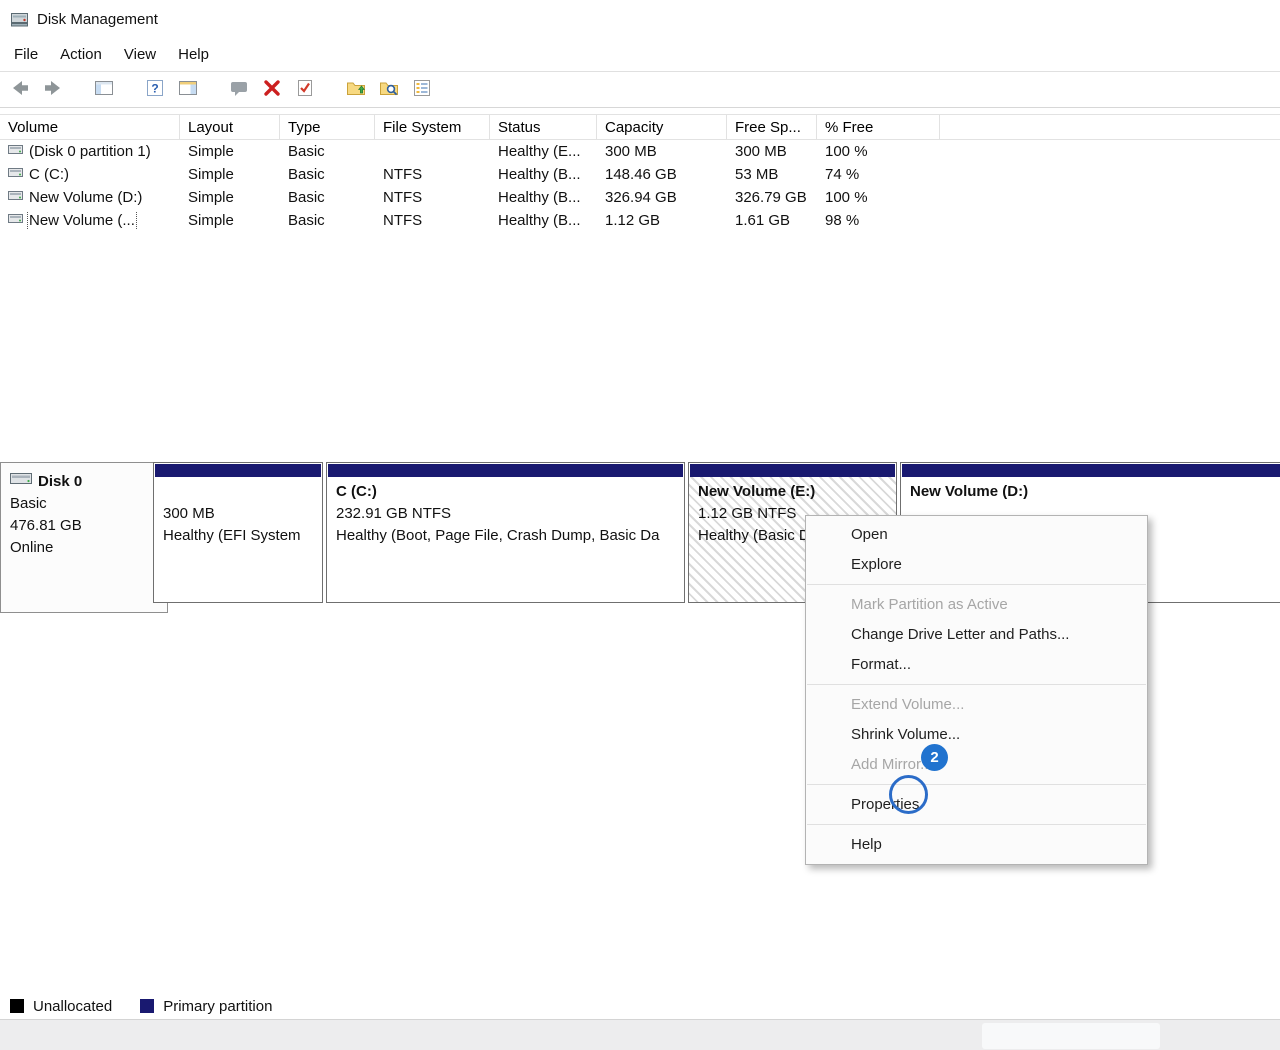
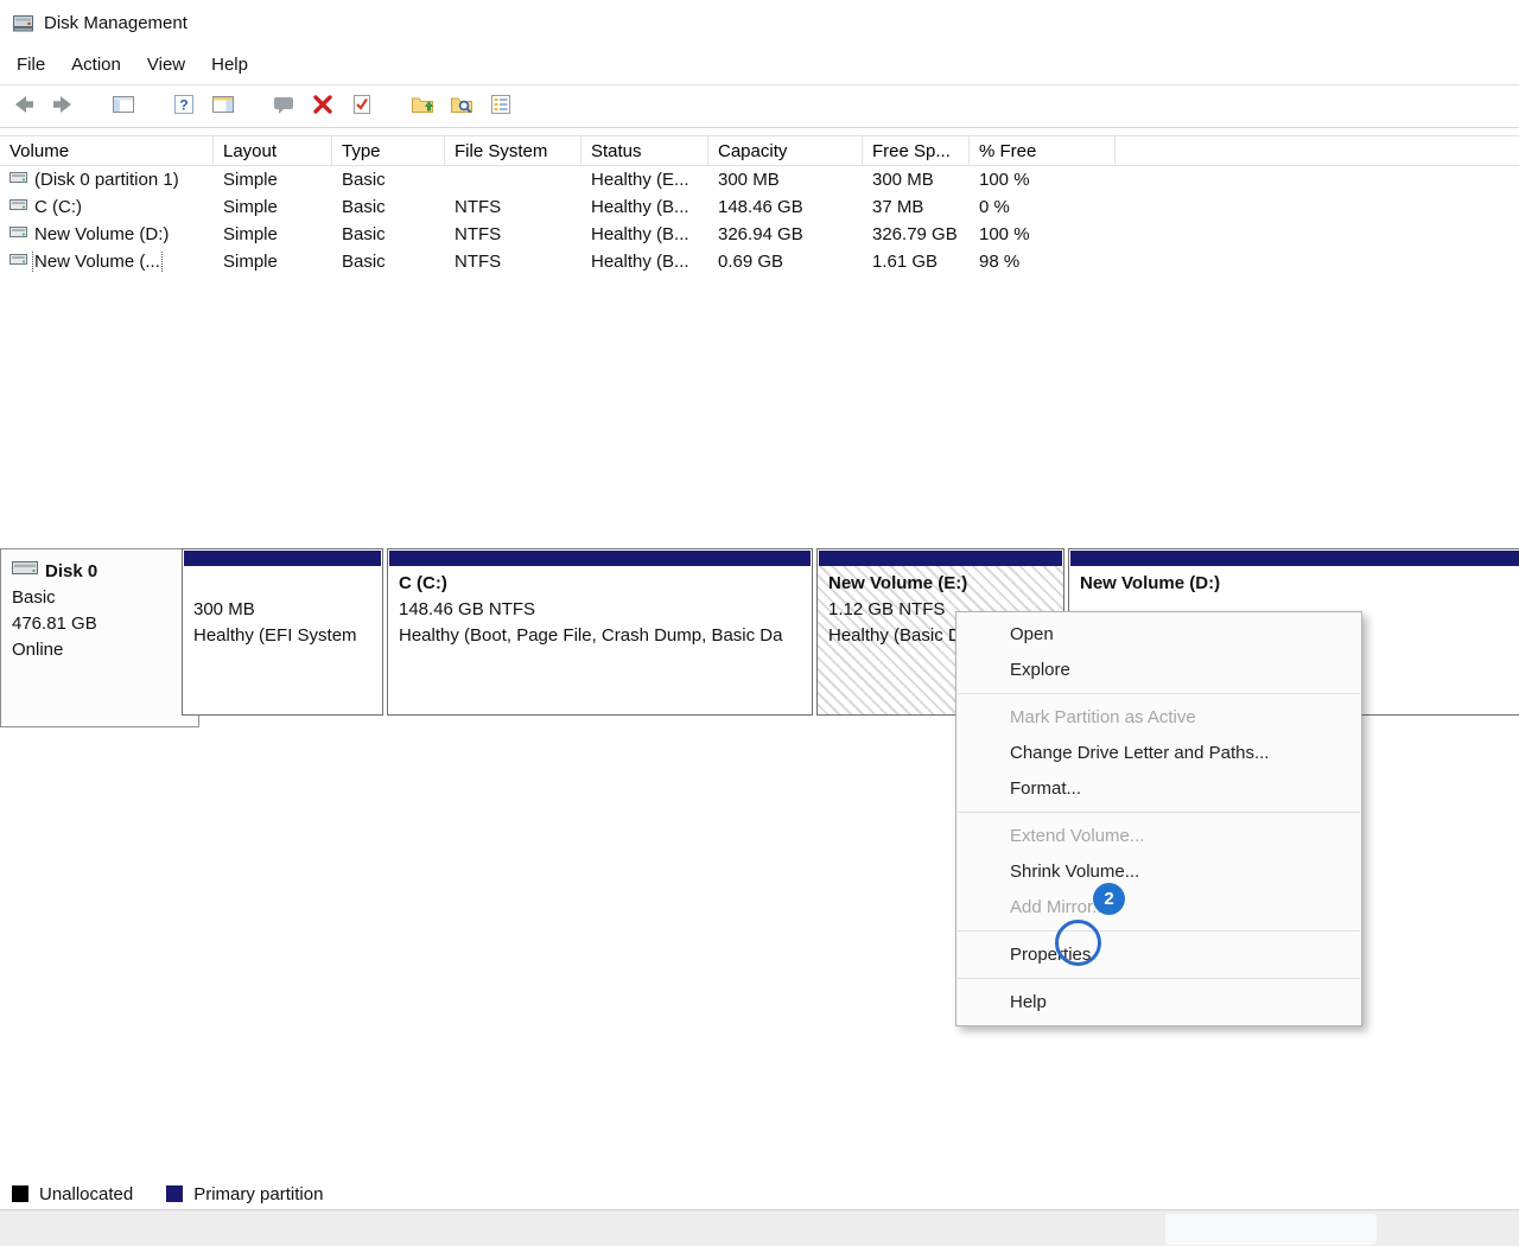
  Disk Management
  File
  Action
  View
  Help
  ?
  Volume
  Layout
  Type
  File System
  Status
  Capacity
  Free Sp...
  % Free
  (Disk 0 partition 1)
  Simple
  Basic
  Healthy (E...
  300 MB
  300 MB
  100 %
  C (C:)
  Simple
  Basic
  NTFS
  Healthy (B...
  148.46 GB
- 53 MB
+ 37 MB
- 74 %
+ 0 %
  New Volume (D:)
  Simple
  Basic
  NTFS
  Healthy (B...
  326.94 GB
  326.79 GB
  100 %
  New Volume (...
  Simple
  Basic
  NTFS
  Healthy (B...
- 1.12 GB
+ 0.69 GB
  1.61 GB
  98 %
  Disk 0
  Basic
  476.81 GB
  Online
  300 MB
  Healthy (EFI System
  C (C:)
- 232.91 GB NTFS
+ 148.46 GB NTFS
  Healthy (Boot, Page File, Crash Dump, Basic Da
  New Volume (E:)
  1.12 GB NTFS
  Healthy (Basic
  New Volume (D:)
  Unallocated
  Primary partition
  Open
  Explore
  Mark Partition as Active
  Change Drive Letter and Paths...
  Format...
  Extend Volume...
  Shrink Volume...
  Add Mirror
  Properties
  Help
  2
